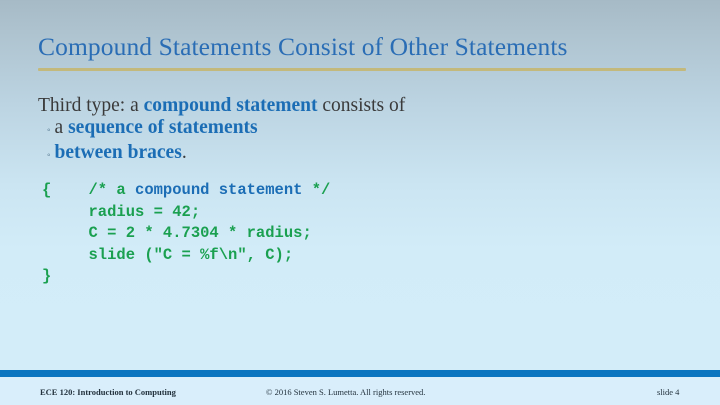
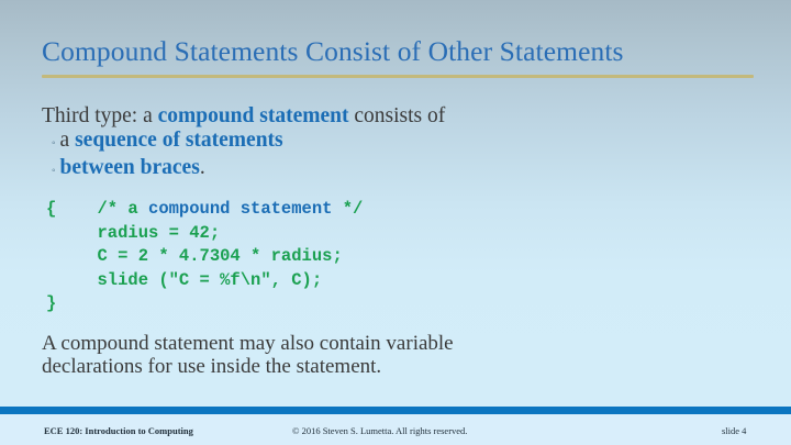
  Compound Statements Consist of Other Statements
  Third type: a compound statement consists of
  ◦
  a sequence of statements
  ◦
  between braces.
  { /* a compound statement */
  radius = 42;
  C = 2 * 4.7304 * radius;
  slide ("C = %f\n", C);
  }
+ A compound statement may also contain variable declarations for use inside the statement.
  ECE 120: Introduction to Computing
  © 2016 Steven S. Lumetta. All rights reserved.
  slide 4
